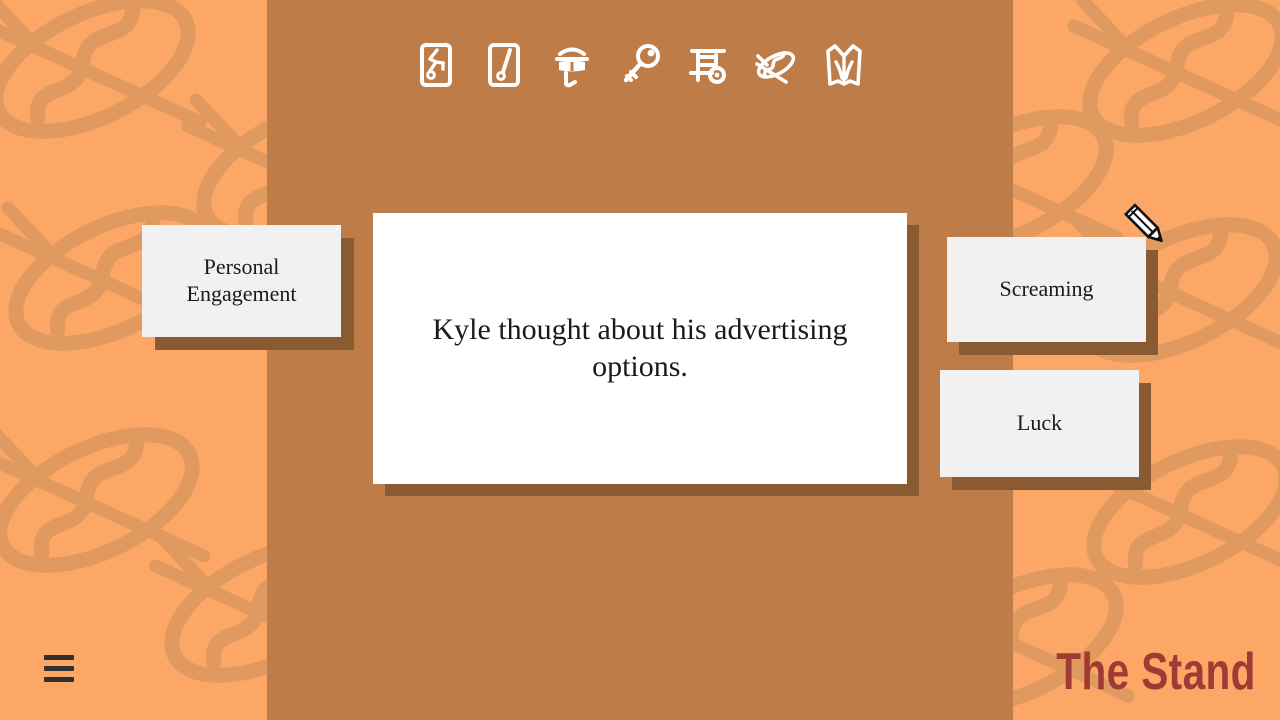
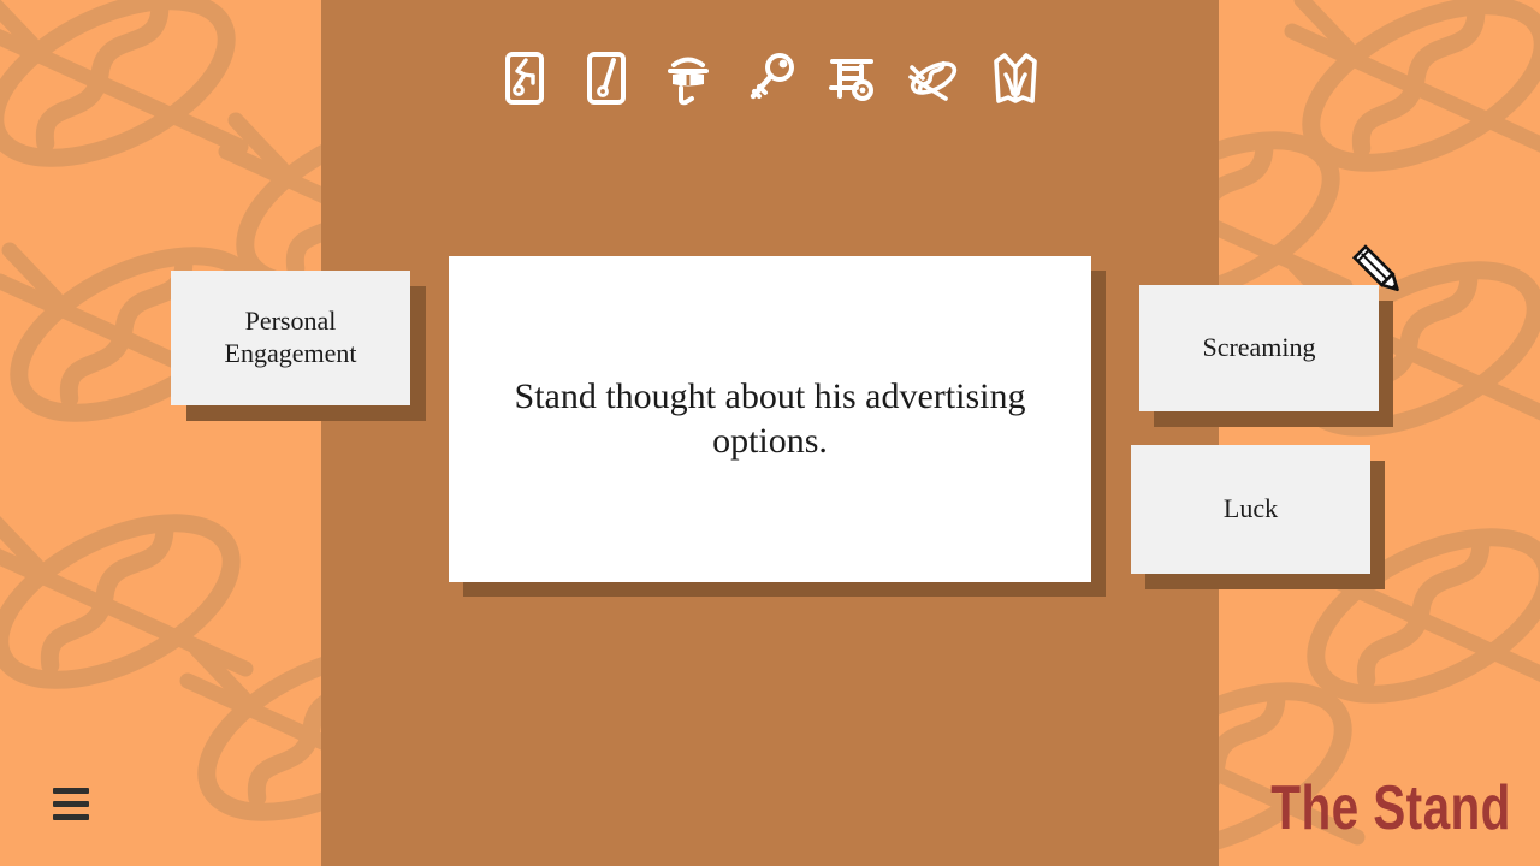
- Kyle thought about his advertising options.
+ Stand thought about his advertising options.
  Personal Engagement
  Screaming
  Luck
  The Stand
